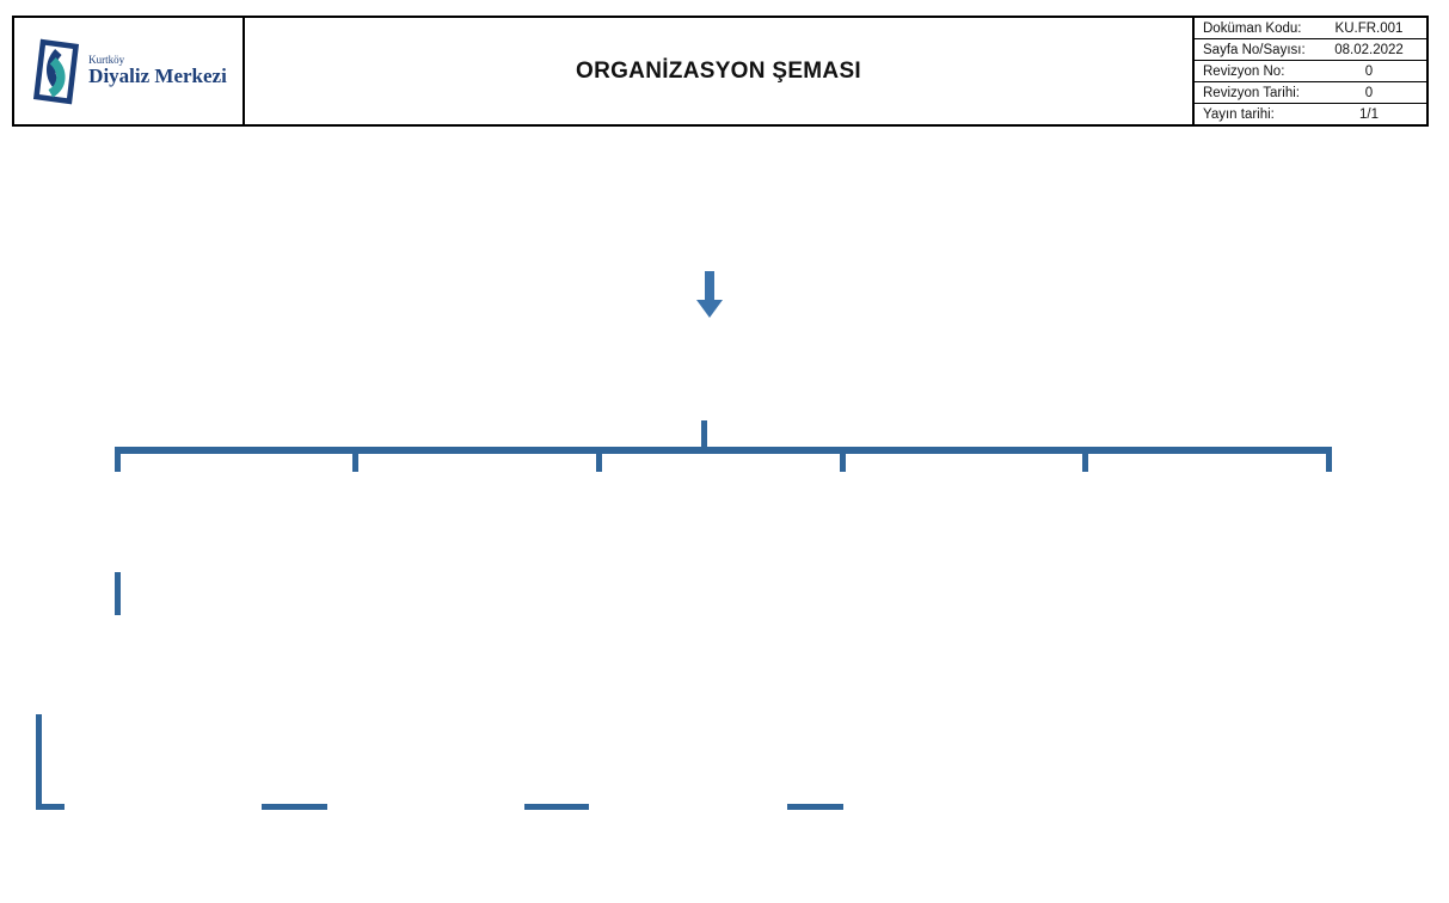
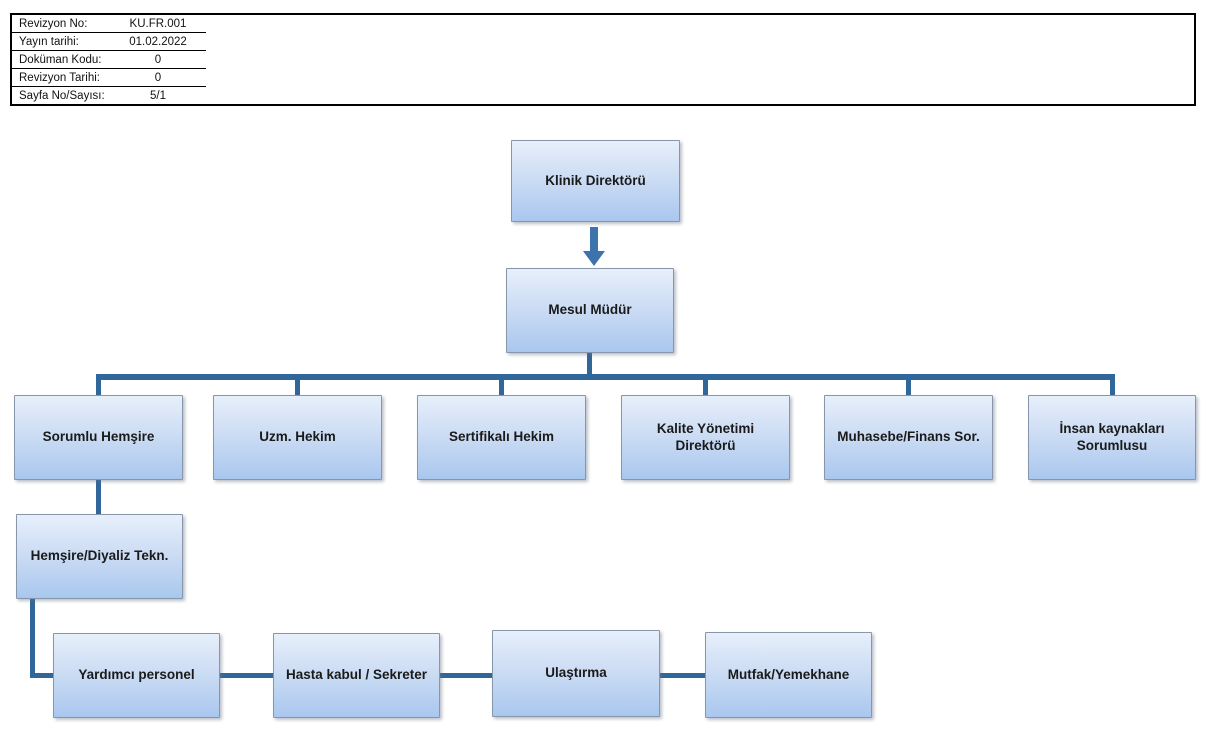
- Kurtköy
- Diyaliz Merkezi
- ORGANİZASYON ŞEMASI
- Doküman Kodu:
+ Revizyon No:
  KU.FR.001
- Sayfa No/Sayısı:
+ Yayın tarihi:
- 08.02.2022
+ 01.02.2022
- Revizyon No:
+ Doküman Kodu:
  0
  Revizyon Tarihi:
  0
- Yayın tarihi:
+ Sayfa No/Sayısı:
- 1/1
+ 5/1
+ Klinik Direktörü
+ Mesul Müdür
+ Sorumlu Hemşire
+ Uzm. Hekim
+ Sertifikalı Hekim
+ Kalite Yönetimi Direktörü
+ Muhasebe/Finans Sor.
+ İnsan kaynakları Sorumlusu
+ Hemşire/Diyaliz Tekn.
+ Yardımcı personel
+ Hasta kabul / Sekreter
+ Ulaştırma
+ Mutfak/Yemekhane
